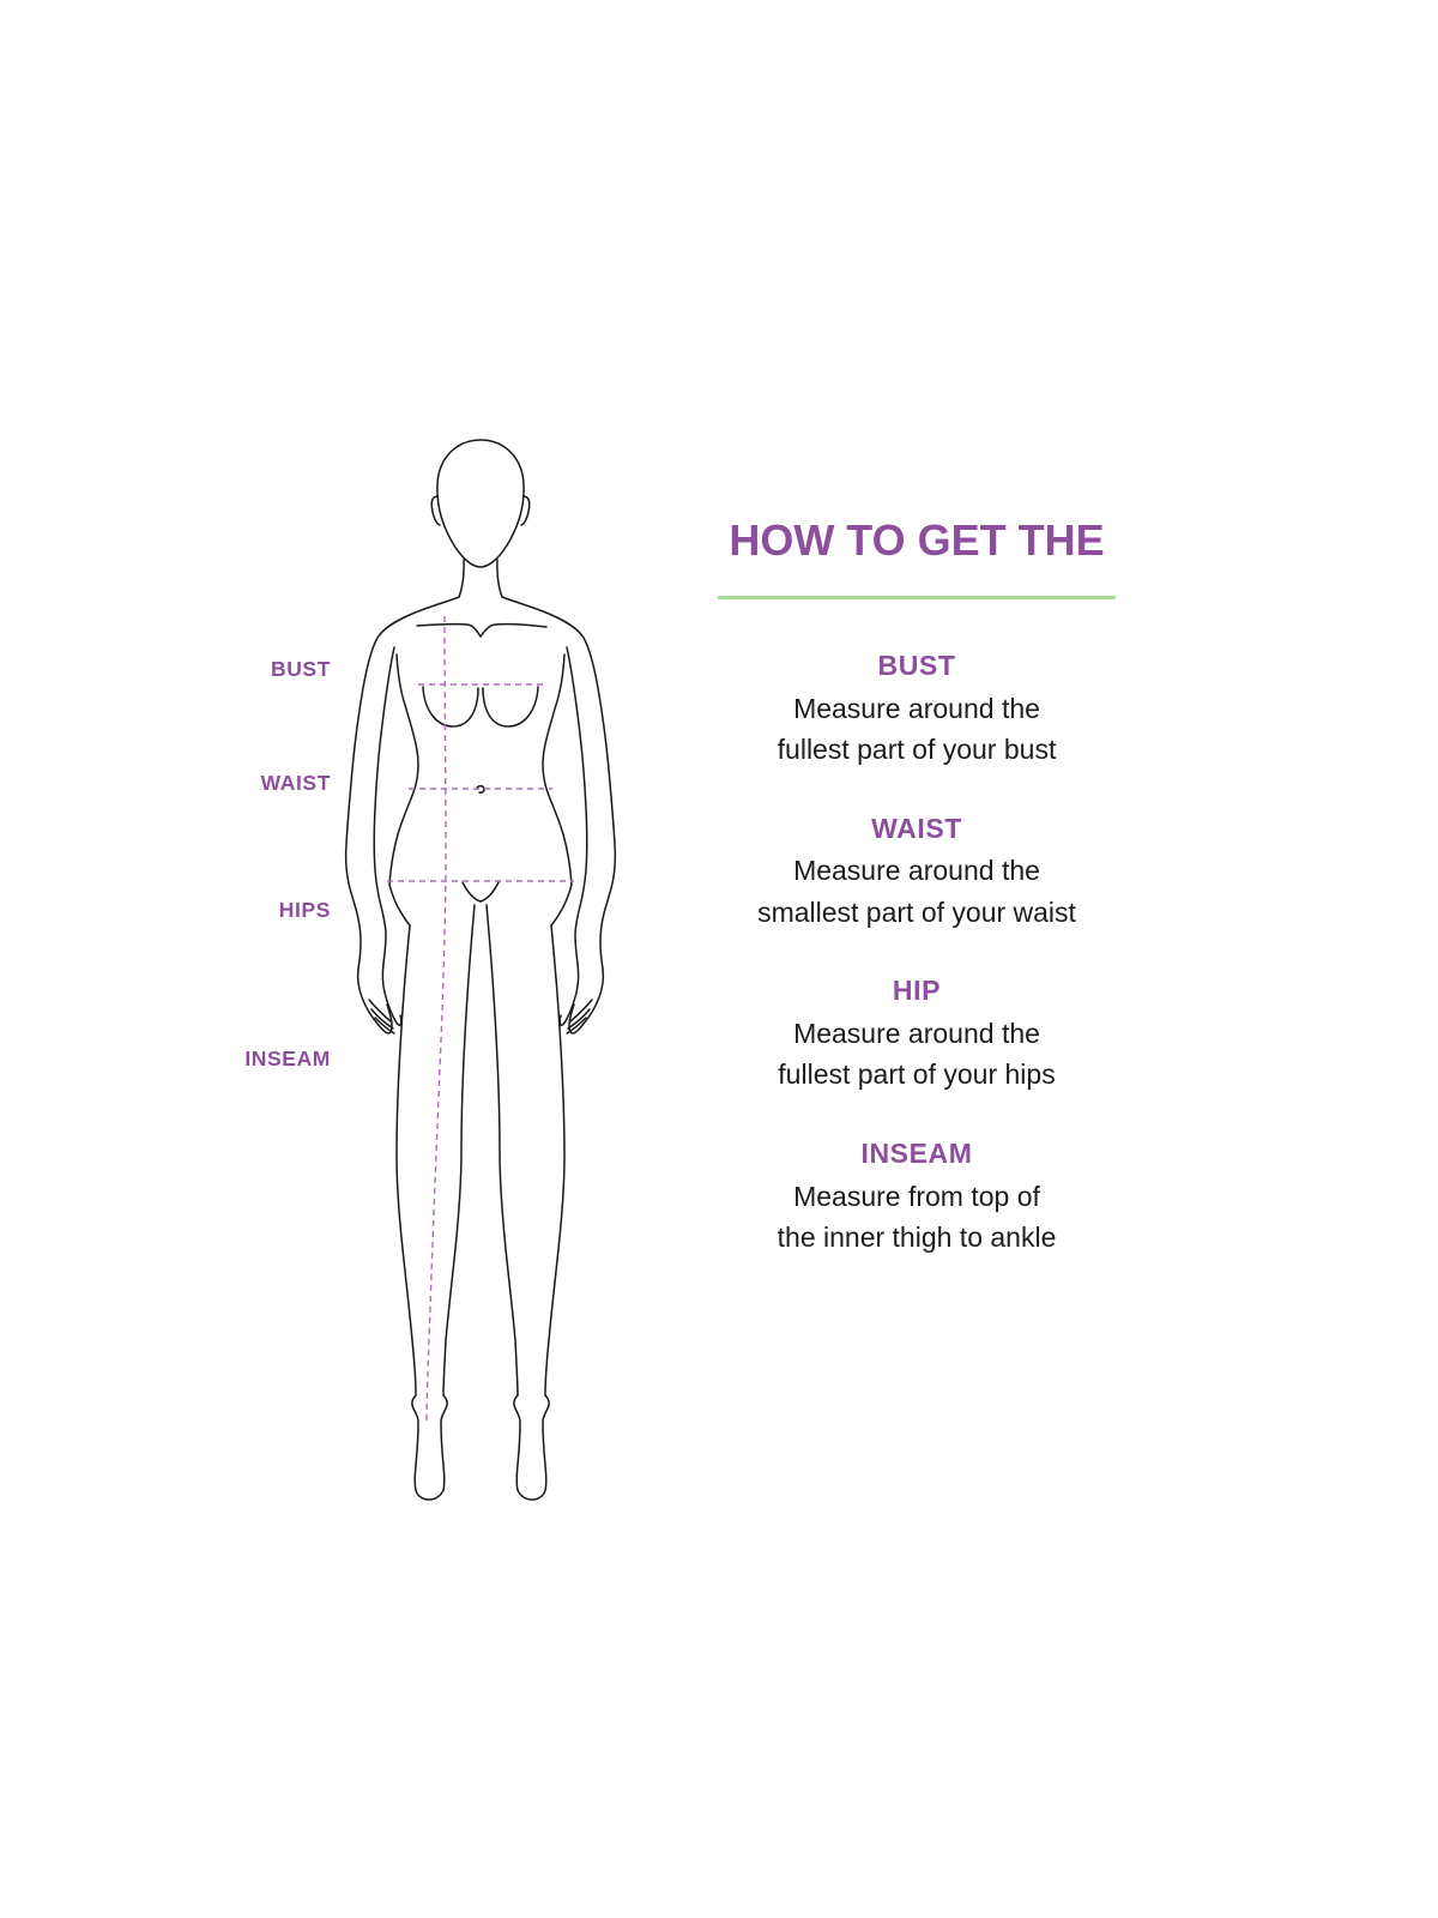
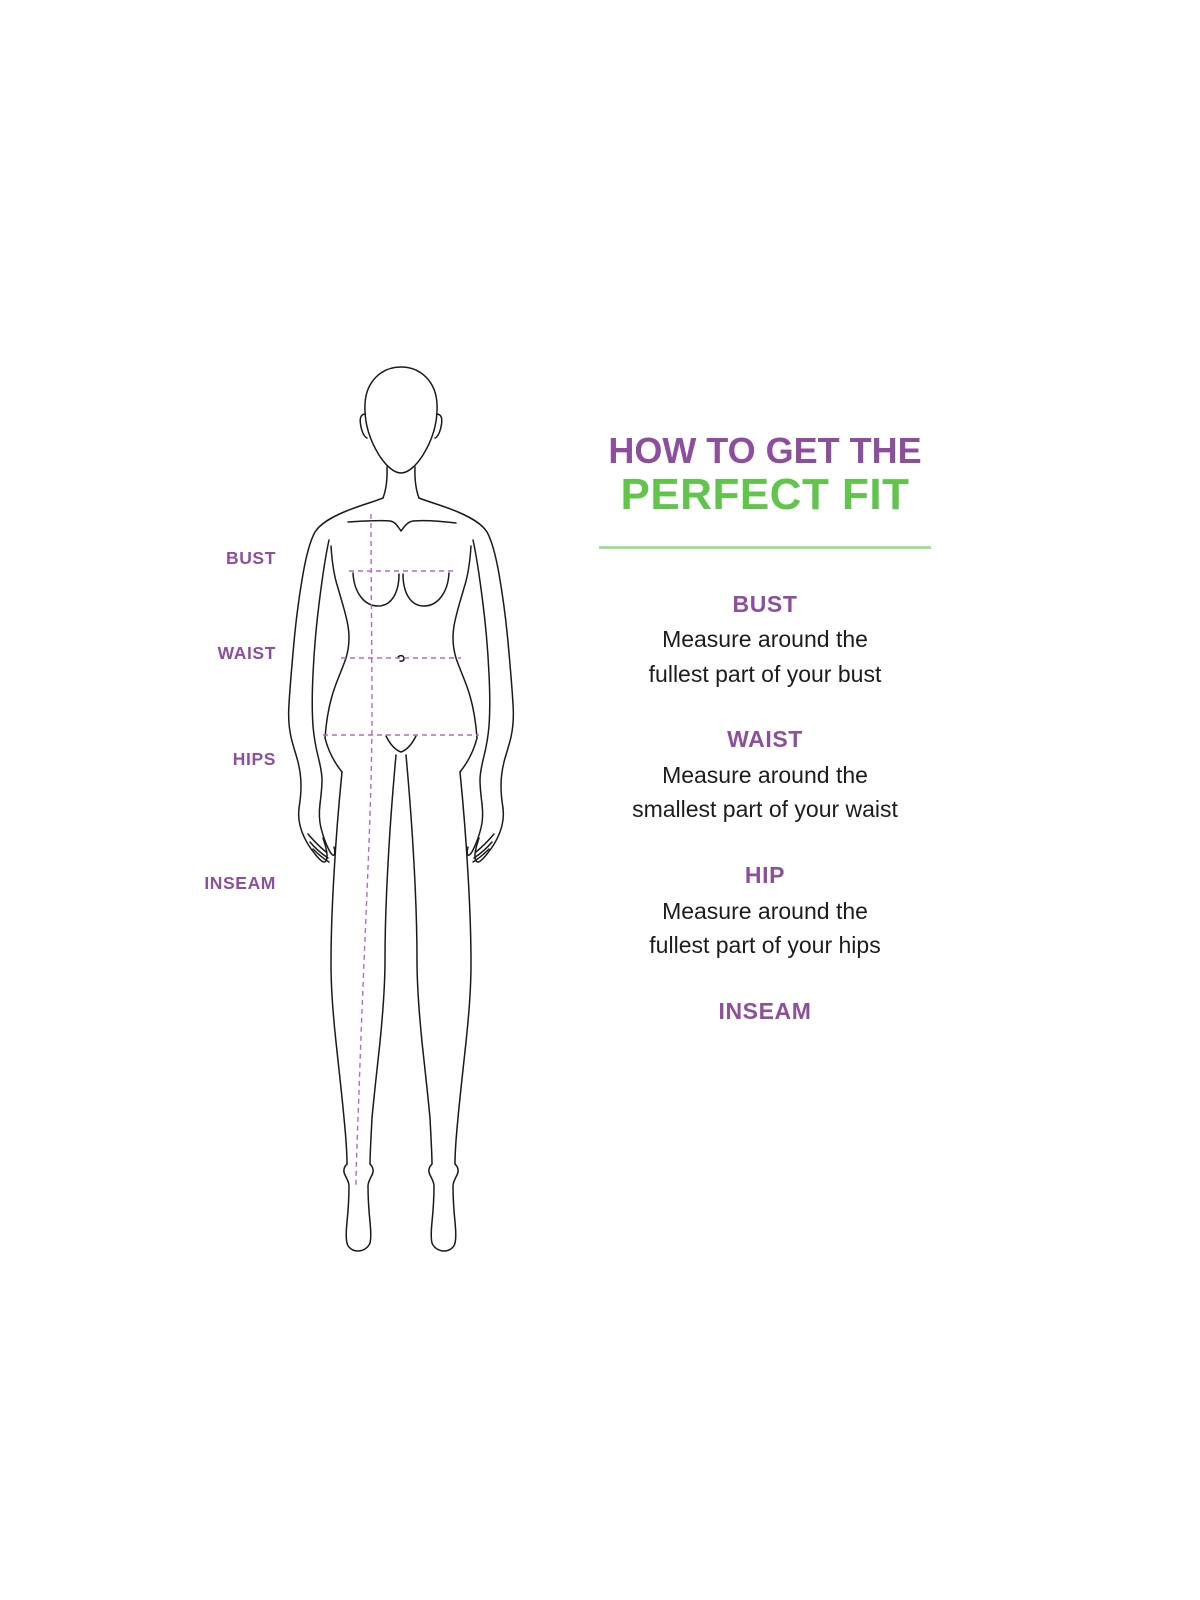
  BUST
  WAIST
  HIPS
  INSEAM
  HOW TO GET THE
+ PERFECT FIT
  BUST
  Measure around the
  fullest part of your bust
  WAIST
  Measure around the
  smallest part of your waist
  HIP
  Measure around the
  fullest part of your hips
  INSEAM
- Measure from top of
- the inner thigh to ankle
